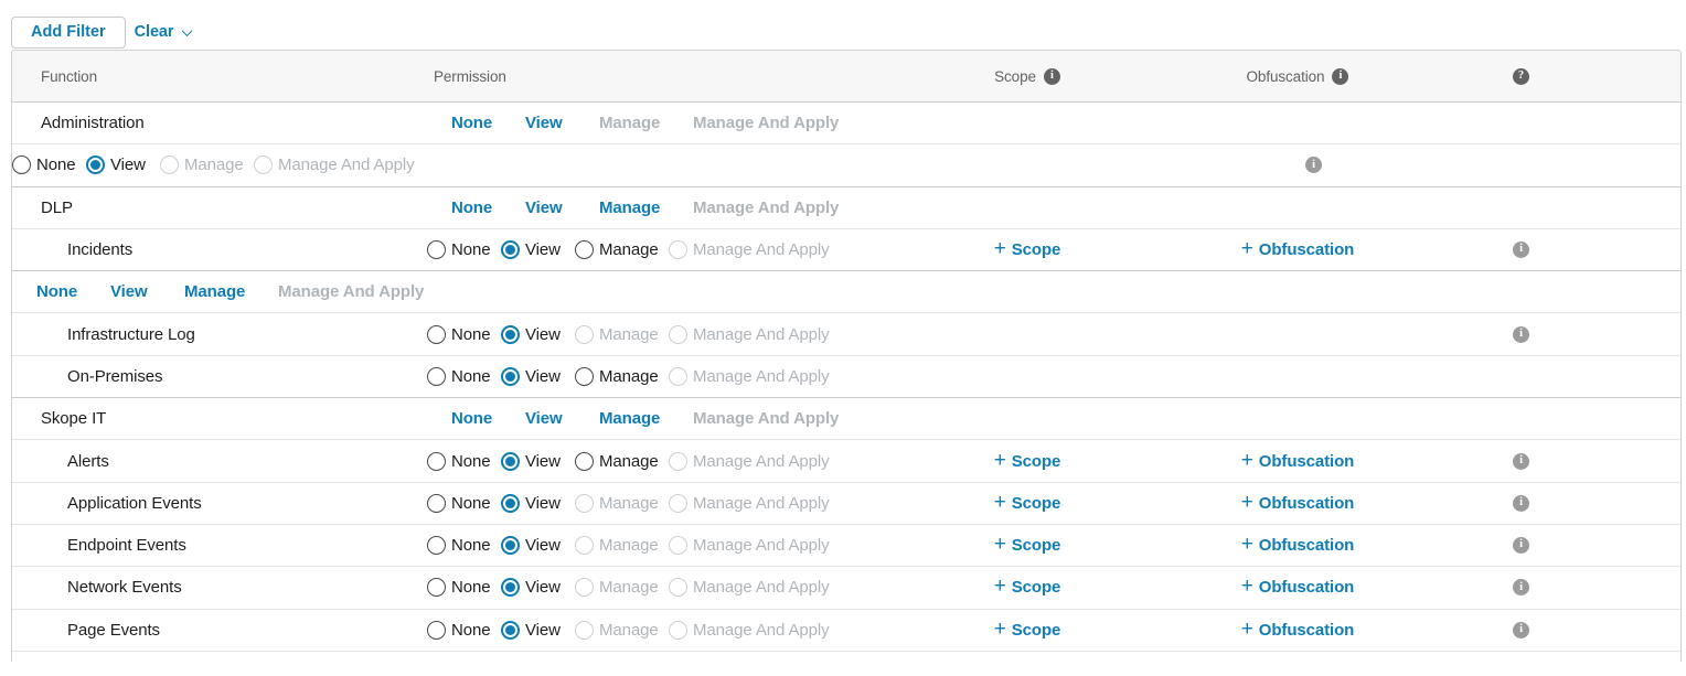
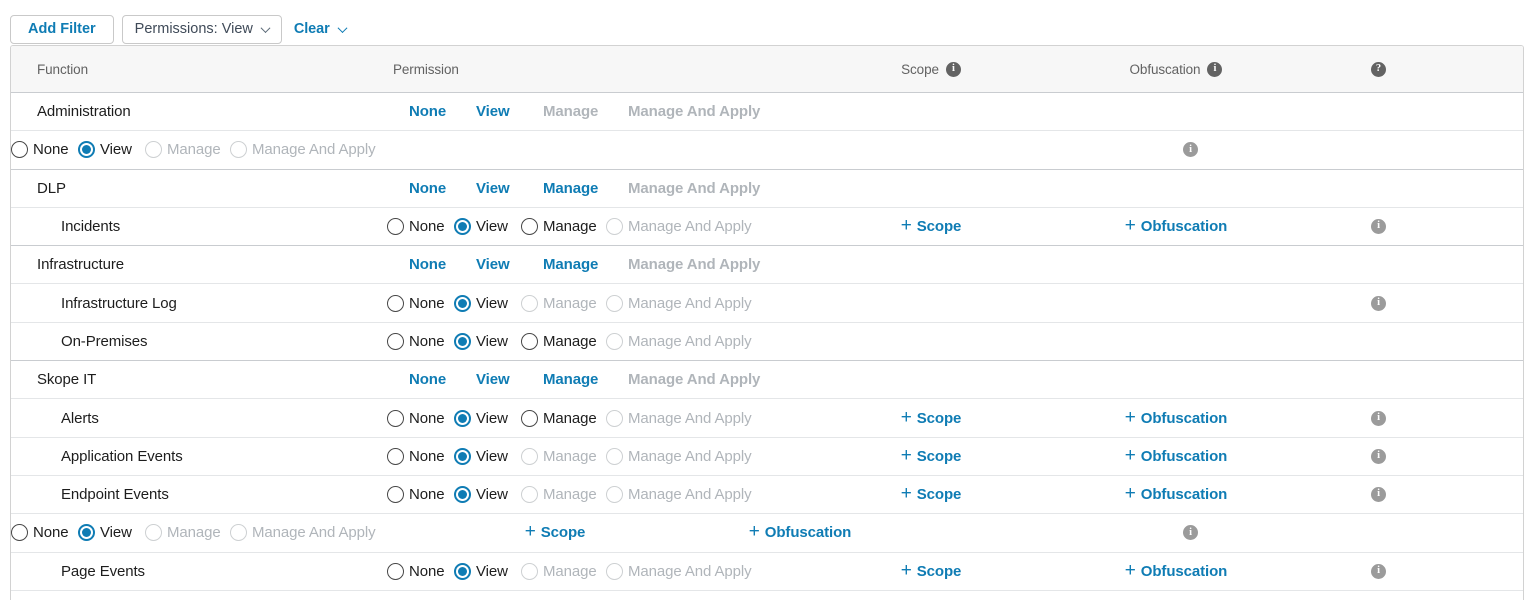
  Add Filter
+ Permissions: View
  Clear
  Function
  Permission
  Scope
  i
  Obfuscation
  i
  ?
  Administration
  None
  View
  Manage
  Manage And Apply
  None
  View
  Manage
  Manage And Apply
  i
  DLP
  None
  View
  Manage
  Manage And Apply
  Incidents
  None
  View
  Manage
  Manage And Apply
  +
  Scope
  +
  Obfuscation
  i
+ Infrastructure
  None
  View
  Manage
  Manage And Apply
  Infrastructure Log
  None
  View
  Manage
  Manage And Apply
  i
  On-Premises
  None
  View
  Manage
  Manage And Apply
  Skope IT
  None
  View
  Manage
  Manage And Apply
  Alerts
  None
  View
  Manage
  Manage And Apply
  +
  Scope
  +
  Obfuscation
  i
  Application Events
  None
  View
  Manage
  Manage And Apply
  +
  Scope
  +
  Obfuscation
  i
  Endpoint Events
  None
  View
  Manage
  Manage And Apply
  +
  Scope
  +
  Obfuscation
  i
- Network Events
  None
  View
  Manage
  Manage And Apply
  +
  Scope
  +
  Obfuscation
  i
  Page Events
  None
  View
  Manage
  Manage And Apply
  +
  Scope
  +
  Obfuscation
  i
